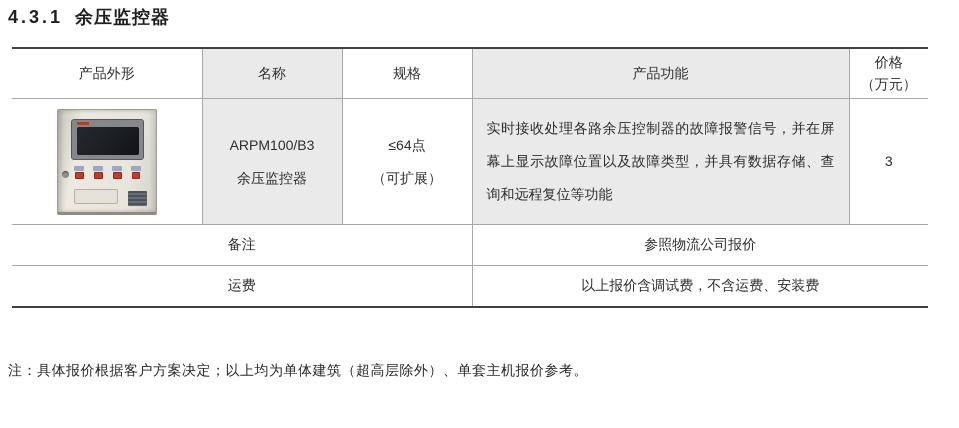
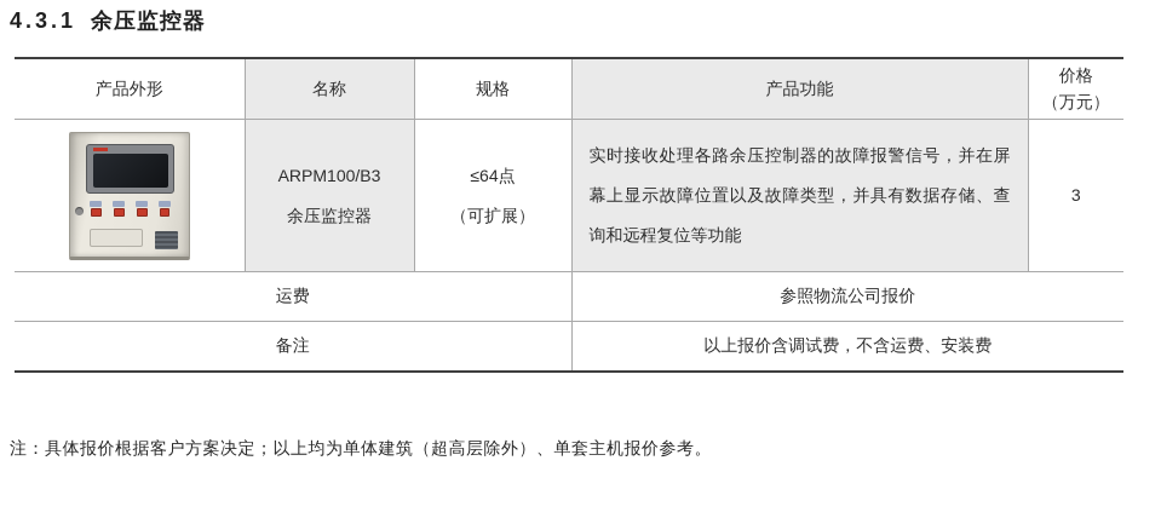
  4.3.1 余压监控器
  产品外形	名称	规格	产品功能	价格 （万元）
  	ARPM100/B3 余压监控器	≤64点 （可扩展）	实时接收处理各路余压控制器的故障报警信号，并在屏幕上显示故障位置以及故障类型，并具有数据存储、查询和远程复位等功能	3
- 备注	参照物流公司报价
+ 运费	参照物流公司报价
- 运费	以上报价含调试费，不含运费、安装费
+ 备注	以上报价含调试费，不含运费、安装费
  注：具体报价根据客户方案决定；以上均为单体建筑（超高层除外）、单套主机报价参考。
